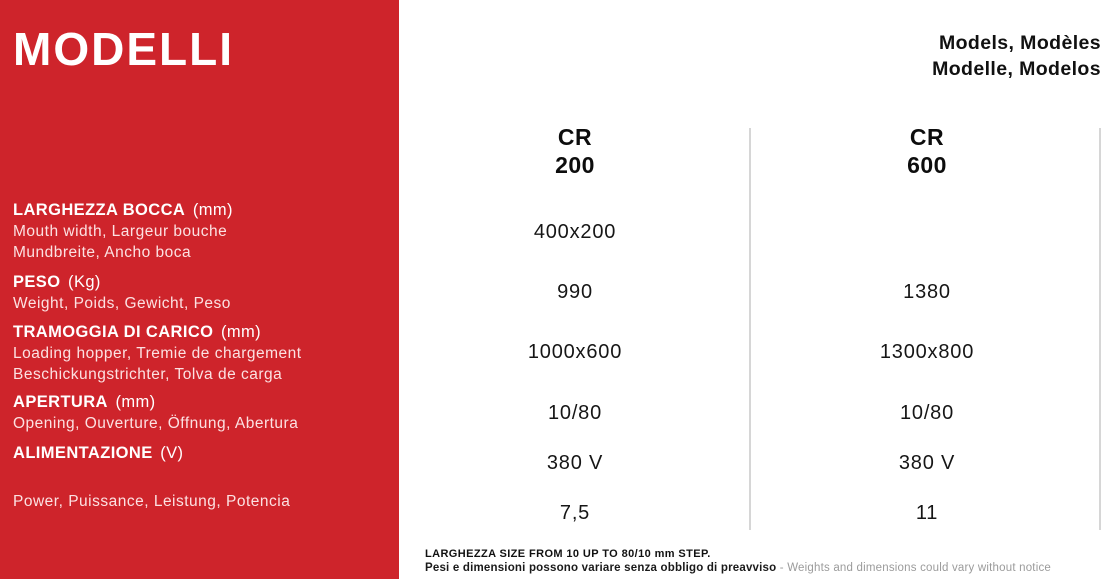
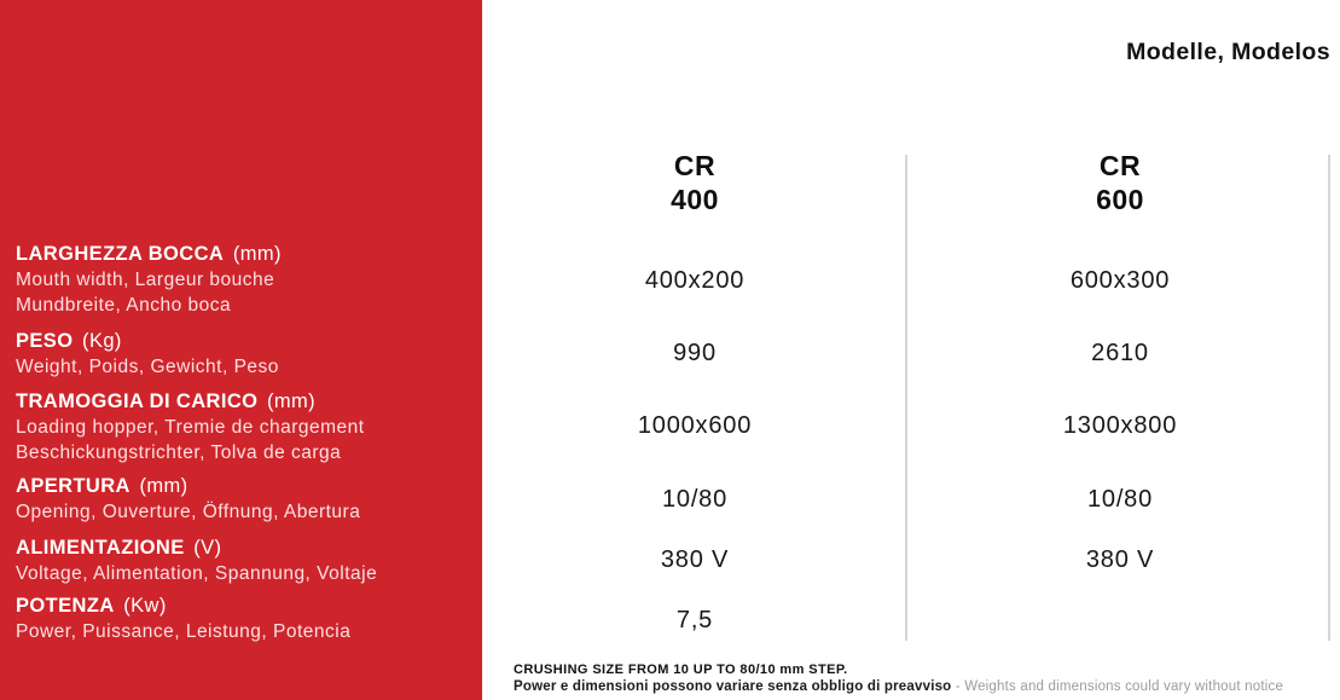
- MODELLI
  LARGHEZZA BOCCA (mm)
  Mouth width, Largeur bouche
  Mundbreite, Ancho boca
  PESO (Kg)
  Weight, Poids, Gewicht, Peso
  TRAMOGGIA DI CARICO (mm)
  Loading hopper, Tremie de chargement
  Beschickungstrichter, Tolva de carga
  APERTURA (mm)
  Opening, Ouverture, Öffnung, Abertura
  ALIMENTAZIONE (V)
+ Voltage, Alimentation, Spannung, Voltaje
+ POTENZA (Kw)
  Power, Puissance, Leistung, Potencia
- Models, Modèles
  Modelle, Modelos
  CR
- 200
+ 400
  CR
  600
  400x200
  990
  1000x600
  10/80
  380 V
  7,5
+ 600x300
- 1380
+ 2610
  1300x800
  10/80
  380 V
- 11
- LARGHEZZA SIZE FROM 10 UP TO 80/10 mm STEP.
+ CRUSHING SIZE FROM 10 UP TO 80/10 mm STEP.
- Pesi e dimensioni possono variare senza obbligo di preavviso - Weights and dimensions could vary without notice
+ Power e dimensioni possono variare senza obbligo di preavviso - Weights and dimensions could vary without notice
